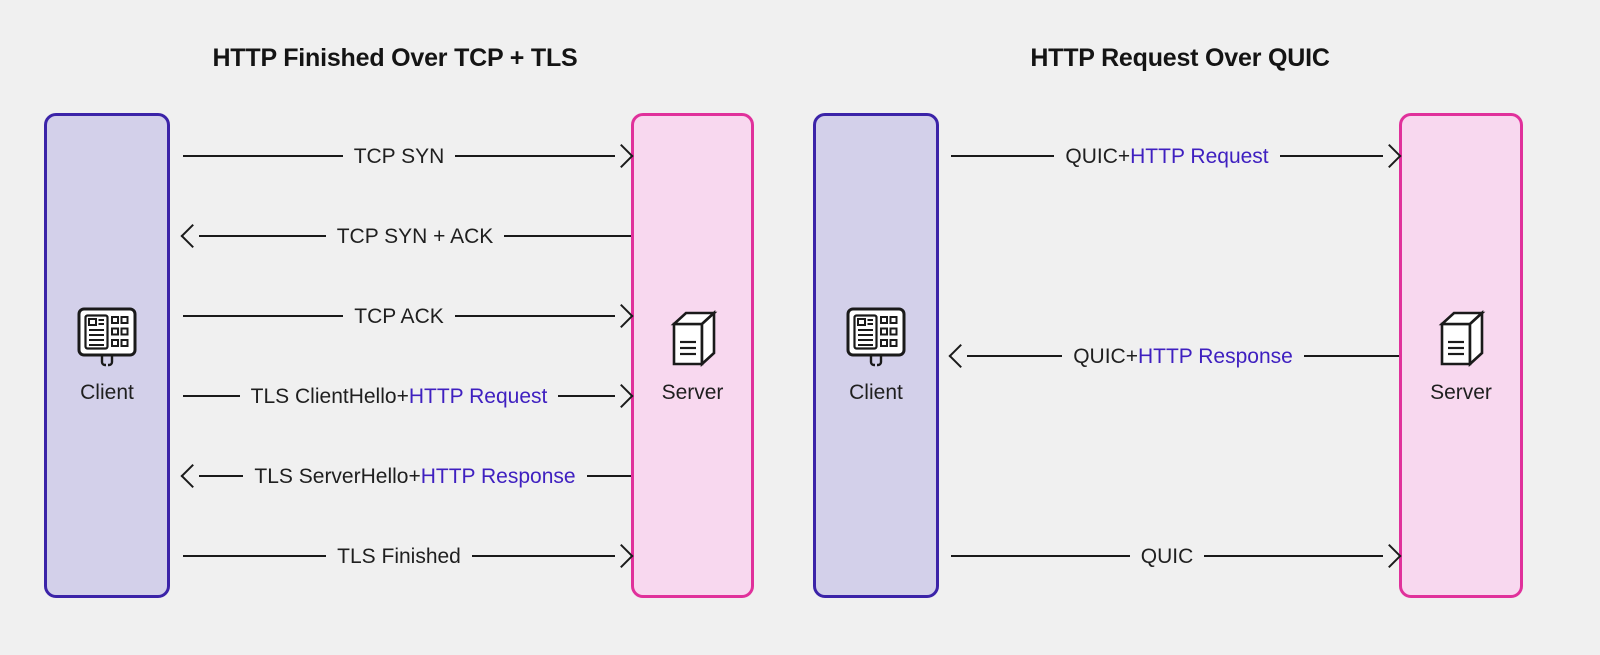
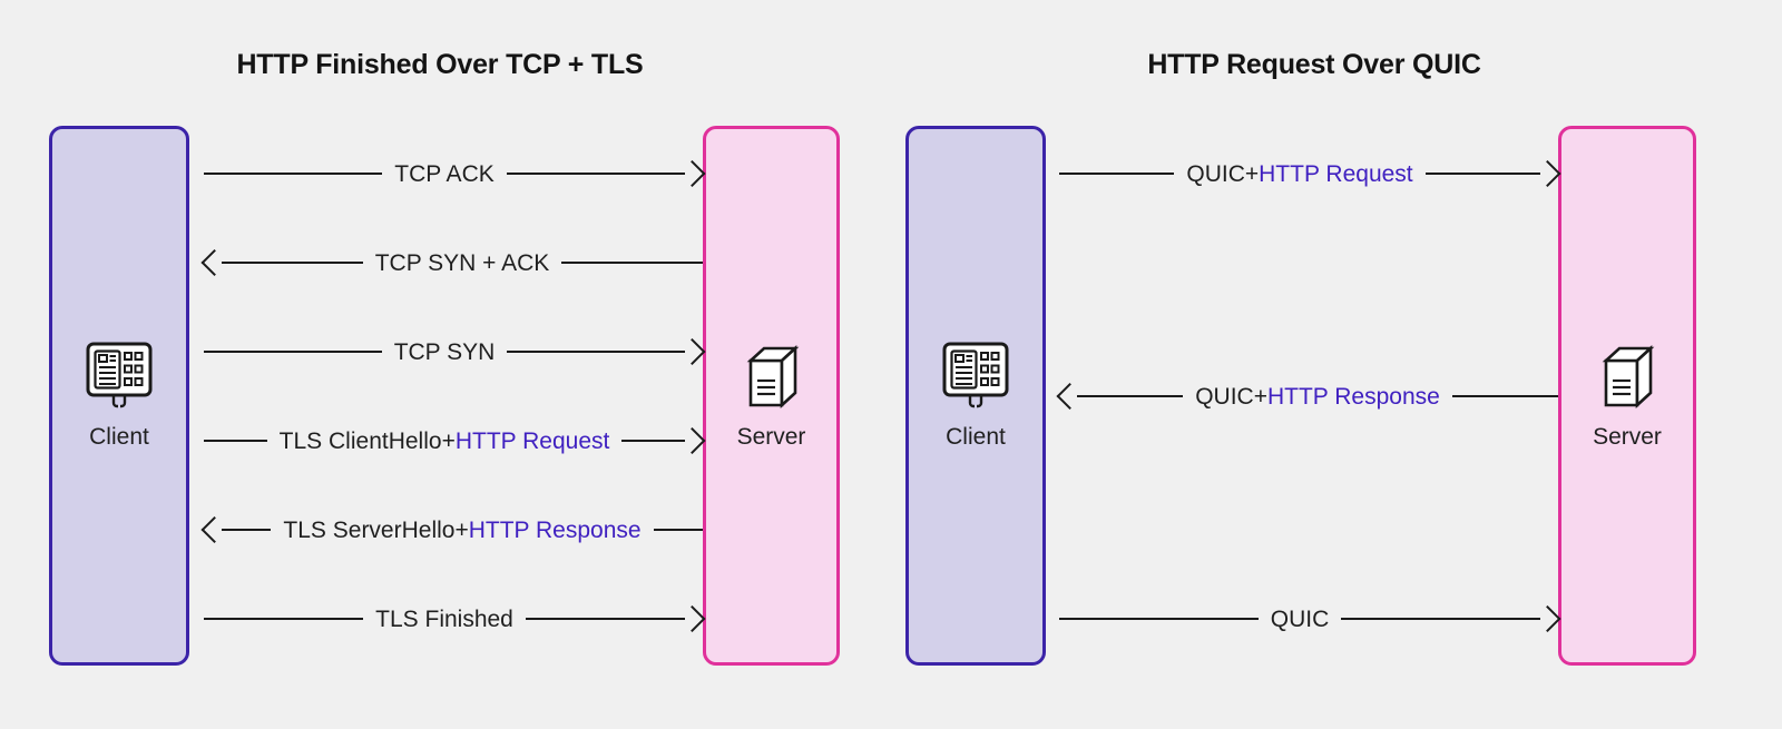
  HTTP Finished Over TCP + TLS
  HTTP Request Over QUIC
  Client
  Server
  Client
  Server
- TCP SYN
+ TCP ACK
  TCP SYN + ACK
- TCP ACK
+ TCP SYN
  TLS ClientHello+HTTP Request
  TLS ServerHello+HTTP Response
  TLS Finished
  QUIC+HTTP Request
  QUIC+HTTP Response
  QUIC
